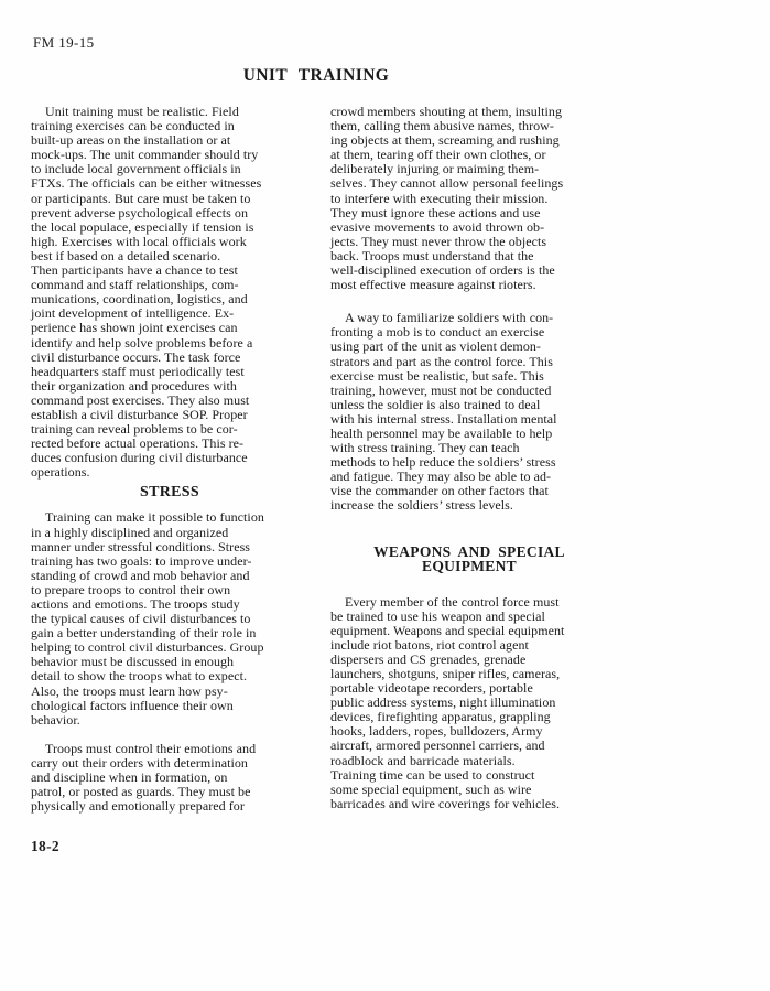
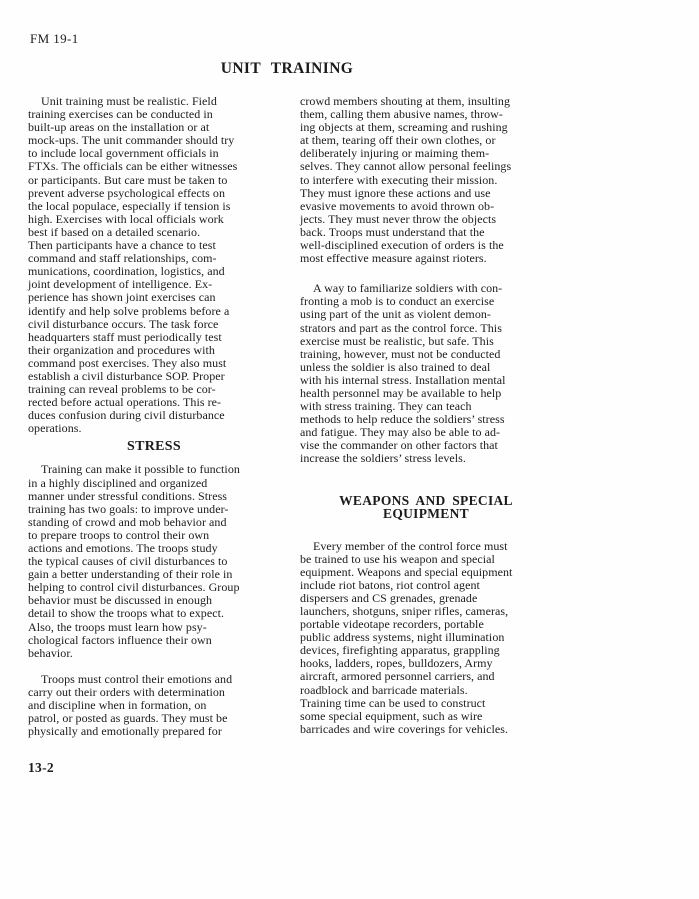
- FM 19-15
+ FM 19-1
  UNIT TRAINING
  Unit training must be realistic. Field
  training exercises can be conducted in
  built-up areas on the installation or at
  mock-ups. The unit commander should try
  to include local government officials in
  FTXs. The officials can be either witnesses
  or participants. But care must be taken to
  prevent adverse psychological effects on
  the local populace, especially if tension is
  high. Exercises with local officials work
  best if based on a detailed scenario.
  Then participants have a chance to test
  command and staff relationships, com-
  munications, coordination, logistics, and
  joint development of intelligence. Ex-
  perience has shown joint exercises can
  identify and help solve problems before a
  civil disturbance occurs. The task force
  headquarters staff must periodically test
  their organization and procedures with
  command post exercises. They also must
  establish a civil disturbance SOP. Proper
  training can reveal problems to be cor-
  rected before actual operations. This re-
  duces confusion during civil disturbance
  operations.
  STRESS
  Training can make it possible to function
  in a highly disciplined and organized
  manner under stressful conditions. Stress
  training has two goals: to improve under-
  standing of crowd and mob behavior and
  to prepare troops to control their own
  actions and emotions. The troops study
  the typical causes of civil disturbances to
  gain a better understanding of their role in
  helping to control civil disturbances. Group
  behavior must be discussed in enough
  detail to show the troops what to expect.
  Also, the troops must learn how psy-
  chological factors influence their own
  behavior.
  Troops must control their emotions and
  carry out their orders with determination
  and discipline when in formation, on
  patrol, or posted as guards. They must be
  physically and emotionally prepared for
  crowd members shouting at them, insulting
  them, calling them abusive names, throw-
  ing objects at them, screaming and rushing
  at them, tearing off their own clothes, or
  deliberately injuring or maiming them-
  selves. They cannot allow personal feelings
  to interfere with executing their mission.
  They must ignore these actions and use
  evasive movements to avoid thrown ob-
  jects. They must never throw the objects
  back. Troops must understand that the
  well-disciplined execution of orders is the
  most effective measure against rioters.
  A way to familiarize soldiers with con-
  fronting a mob is to conduct an exercise
  using part of the unit as violent demon-
  strators and part as the control force. This
  exercise must be realistic, but safe. This
  training, however, must not be conducted
  unless the soldier is also trained to deal
  with his internal stress. Installation mental
  health personnel may be available to help
  with stress training. They can teach
  methods to help reduce the soldiers’ stress
  and fatigue. They may also be able to ad-
  vise the commander on other factors that
  increase the soldiers’ stress levels.
  WEAPONS AND SPECIAL
  EQUIPMENT
  Every member of the control force must
  be trained to use his weapon and special
  equipment. Weapons and special equipment
  include riot batons, riot control agent
  dispersers and CS grenades, grenade
  launchers, shotguns, sniper rifles, cameras,
  portable videotape recorders, portable
  public address systems, night illumination
  devices, firefighting apparatus, grappling
  hooks, ladders, ropes, bulldozers, Army
  aircraft, armored personnel carriers, and
  roadblock and barricade materials.
  Training time can be used to construct
  some special equipment, such as wire
  barricades and wire coverings for vehicles.
- 18-2
+ 13-2
